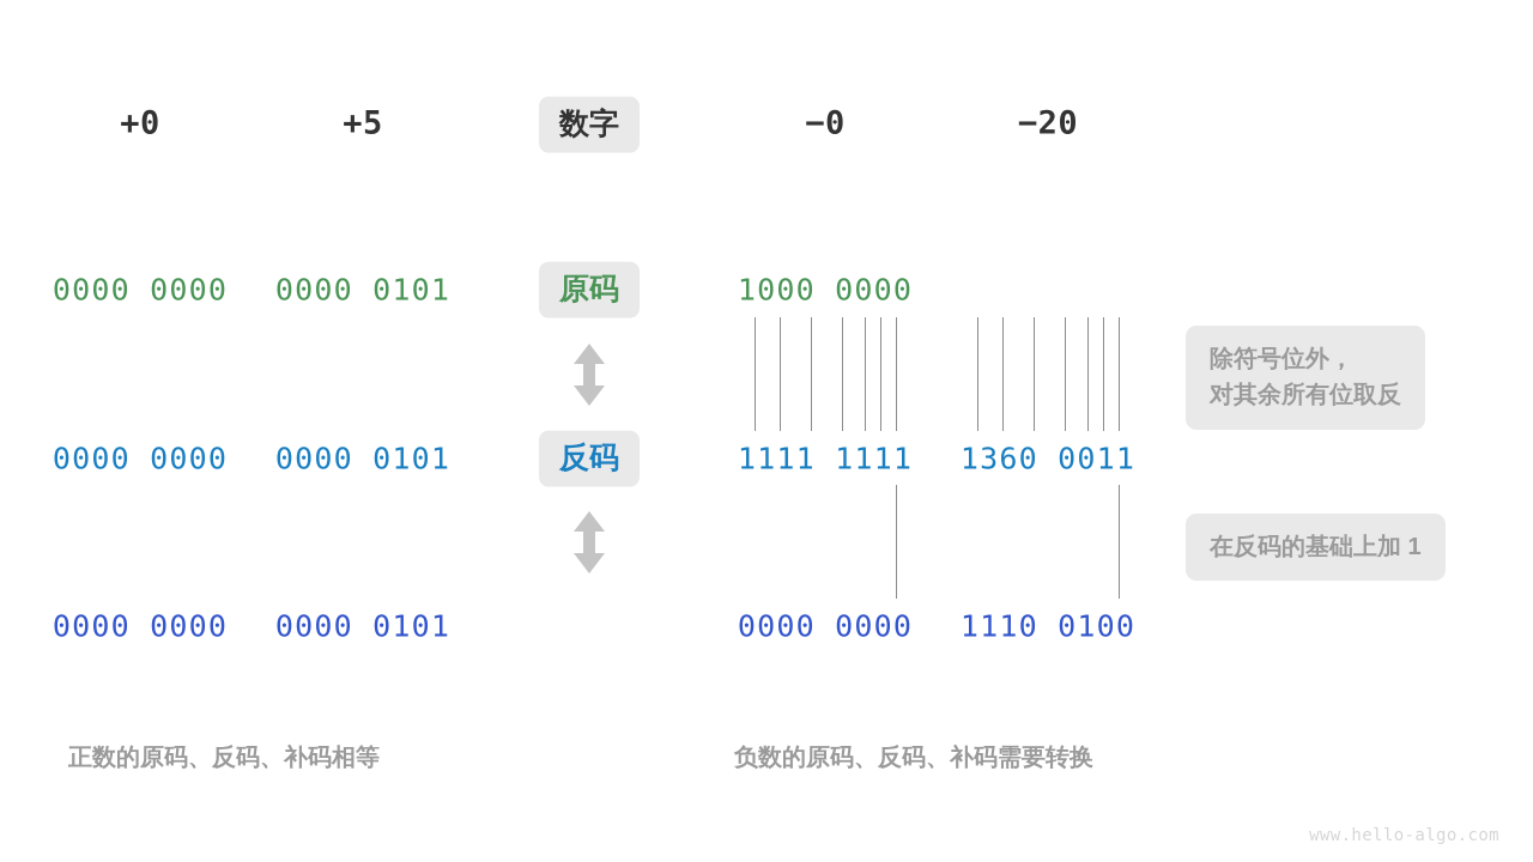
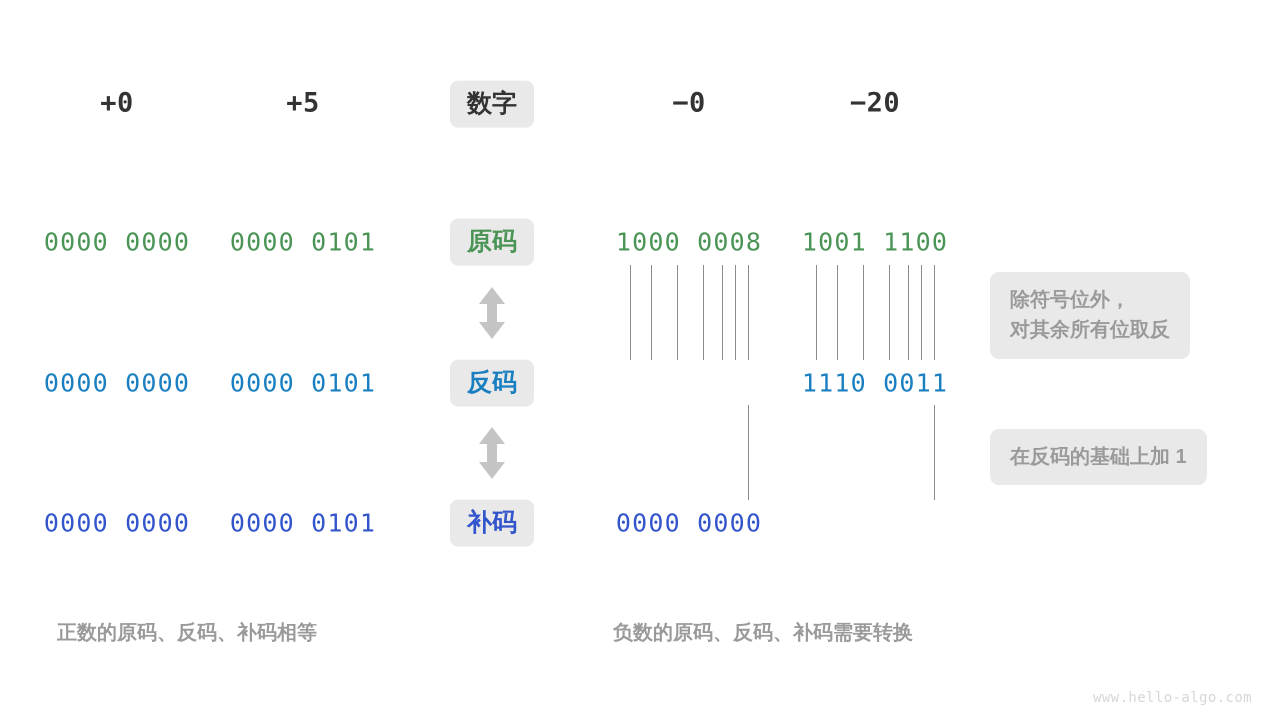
  +0
  +5
  数字
  −0
  −20
  0000 0000
  0000 0101
  原码
- 1000 0000
+ 1000 0008
+ 1001 1100
  0000 0000
  0000 0101
  反码
- 1111 1111
- 1360 0011
+ 1110 0011
  0000 0000
  0000 0101
+ 补码
  0000 0000
- 1110 0100
  除符号位外，
  对其余所有位取反
  在反码的基础上加 1
  正数的原码、反码、补码相等
  负数的原码、反码、补码需要转换
  www.hello-algo.com
